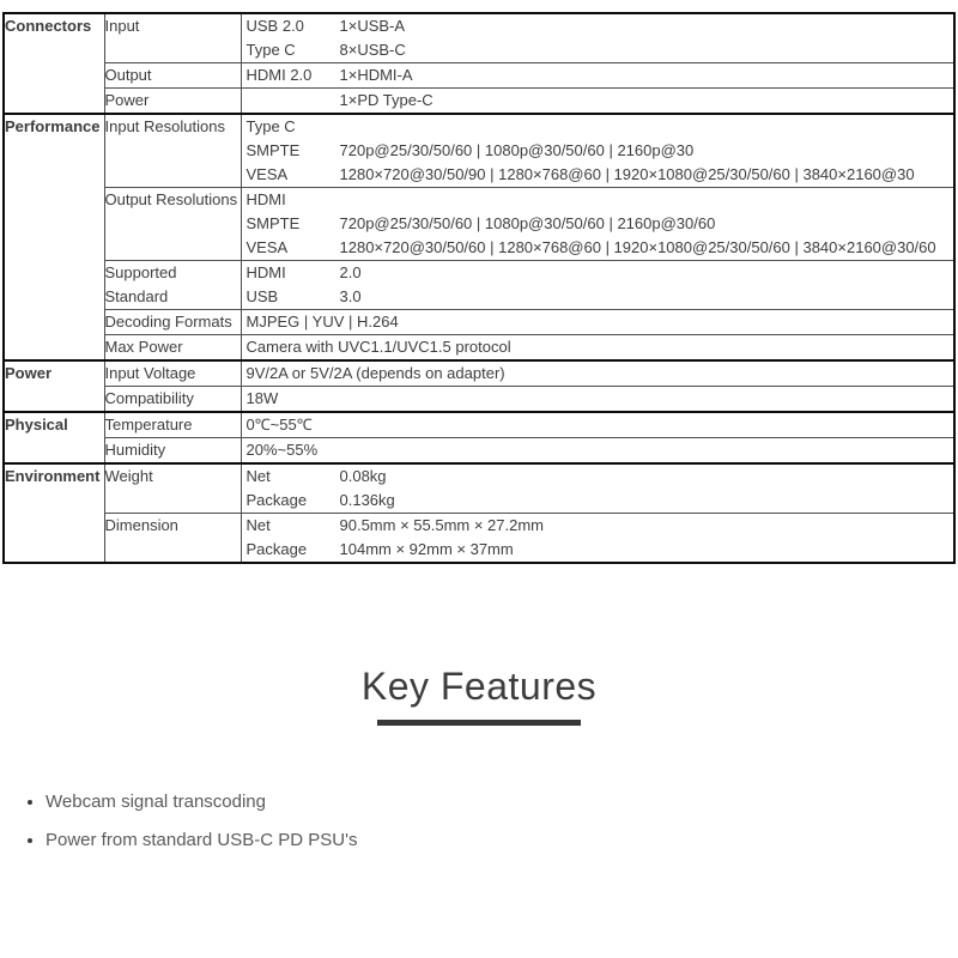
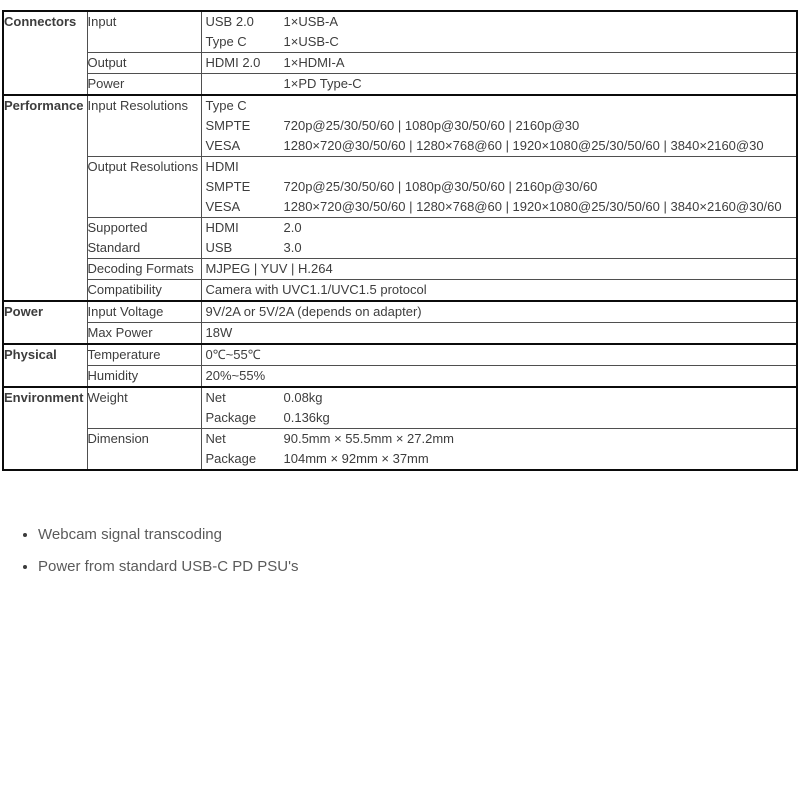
- Connectors	Input	USB 2.0 1×USB-AType C 8×USB-C
+ Connectors	Input	USB 2.0 1×USB-AType C 1×USB-C
  Output	HDMI 2.0 1×HDMI-A
  Power	1×PD Type-C
- Performance	Input Resolutions	Type CSMPTE 720p@25/30/50/60 | 1080p@30/50/60 | 2160p@30VESA 1280×720@30/50/90 | 1280×768@60 | 1920×1080@25/30/50/60 | 3840×2160@30
+ Performance	Input Resolutions	Type CSMPTE 720p@25/30/50/60 | 1080p@30/50/60 | 2160p@30VESA 1280×720@30/50/60 | 1280×768@60 | 1920×1080@25/30/50/60 | 3840×2160@30
  Output Resolutions	HDMISMPTE 720p@25/30/50/60 | 1080p@30/50/60 | 2160p@30/60VESA 1280×720@30/50/60 | 1280×768@60 | 1920×1080@25/30/50/60 | 3840×2160@30/60
  Supported Standard	HDMI 2.0USB 3.0
  Decoding Formats	MJPEG | YUV | H.264
- Max Power	Camera with UVC1.1/UVC1.5 protocol
+ Compatibility	Camera with UVC1.1/UVC1.5 protocol
  Power	Input Voltage	9V/2A or 5V/2A (depends on adapter)
- Compatibility	18W
+ Max Power	18W
  Physical	Temperature	0℃~55℃
  Humidity	20%~55%
  Environment	Weight	Net 0.08kgPackage 0.136kg
  Dimension	Net 90.5mm × 55.5mm × 27.2mmPackage 104mm × 92mm × 37mm
- Key Features
  Webcam signal transcoding
  Power from standard USB-C PD PSU's
